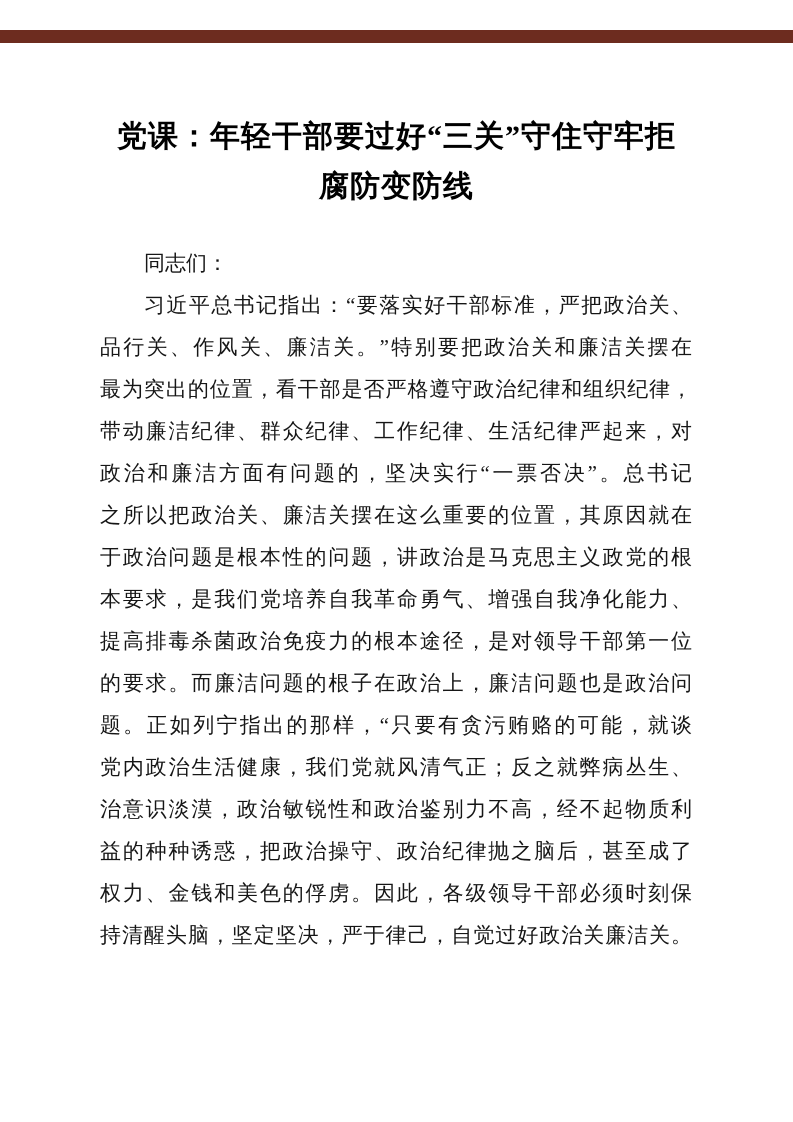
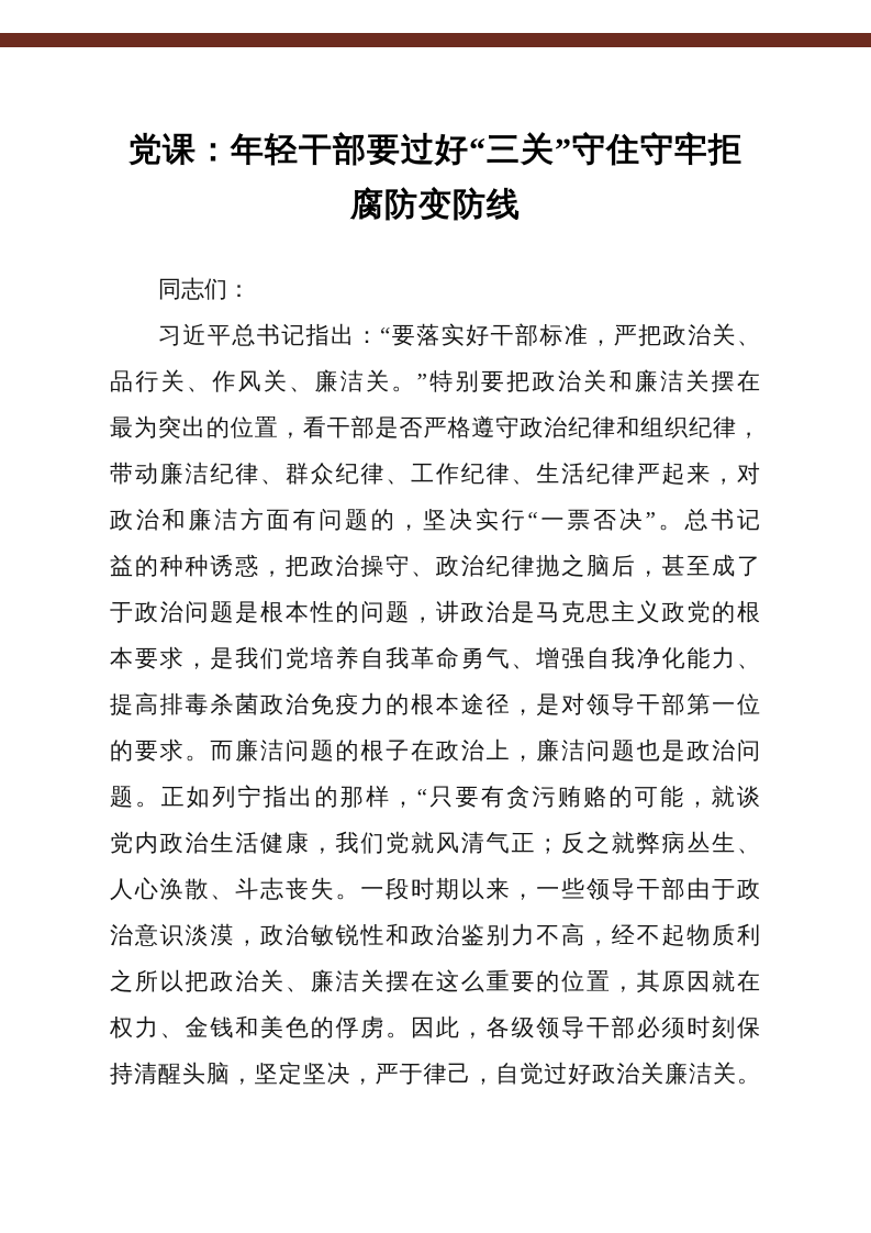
  党课：年轻干部要过好“三关”守住守牢拒
  腐防变防线
  同志们：
  习近平总书记指出：“要落实好干部标准，严把政治关、
  品行关、作风关、廉洁关。”特别要把政治关和廉洁关摆在
  最为突出的位置，看干部是否严格遵守政治纪律和组织纪律，
  带动廉洁纪律、群众纪律、工作纪律、生活纪律严起来，对
  政治和廉洁方面有问题的，坚决实行“一票否决”。总书记
- 之所以把政治关、廉洁关摆在这么重要的位置，其原因就在
+ 益的种种诱惑，把政治操守、政治纪律抛之脑后，甚至成了
  于政治问题是根本性的问题，讲政治是马克思主义政党的根
  本要求，是我们党培养自我革命勇气、增强自我净化能力、
  提高排毒杀菌政治免疫力的根本途径，是对领导干部第一位
  的要求。而廉洁问题的根子在政治上，廉洁问题也是政治问
  题。正如列宁指出的那样，“只要有贪污贿赂的可能，就谈
  党内政治生活健康，我们党就风清气正；反之就弊病丛生、
+ 人心涣散、斗志丧失。一段时期以来，一些领导干部由于政
  治意识淡漠，政治敏锐性和政治鉴别力不高，经不起物质利
- 益的种种诱惑，把政治操守、政治纪律抛之脑后，甚至成了
+ 之所以把政治关、廉洁关摆在这么重要的位置，其原因就在
  权力、金钱和美色的俘虏。因此，各级领导干部必须时刻保
  持清醒头脑，坚定坚决，严于律己，自觉过好政治关廉洁关。
